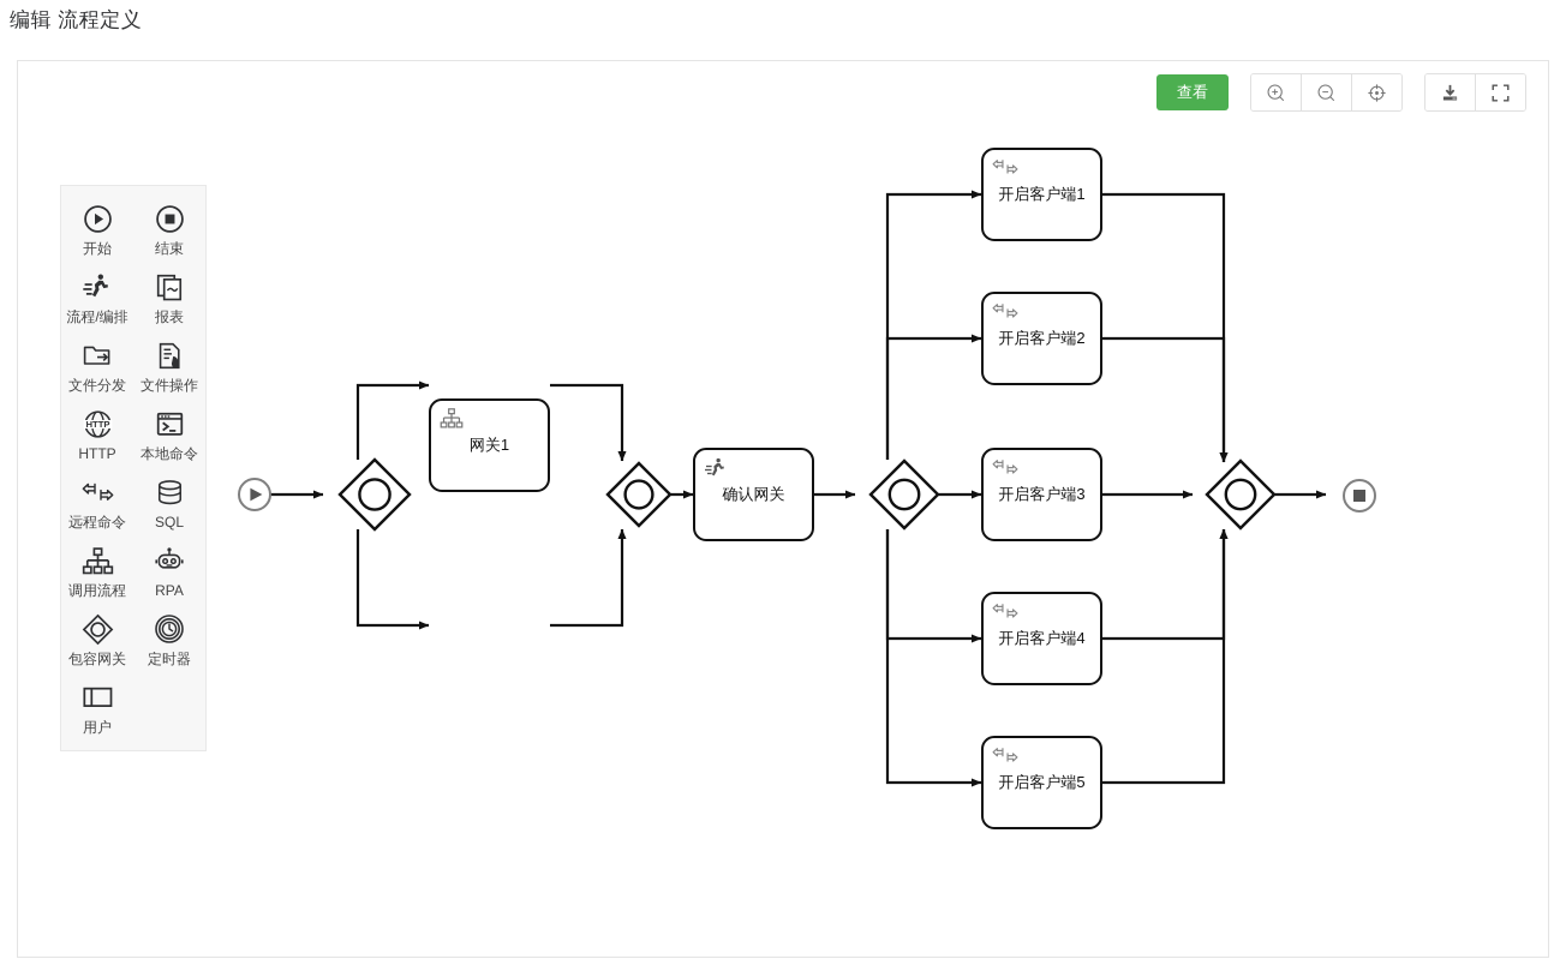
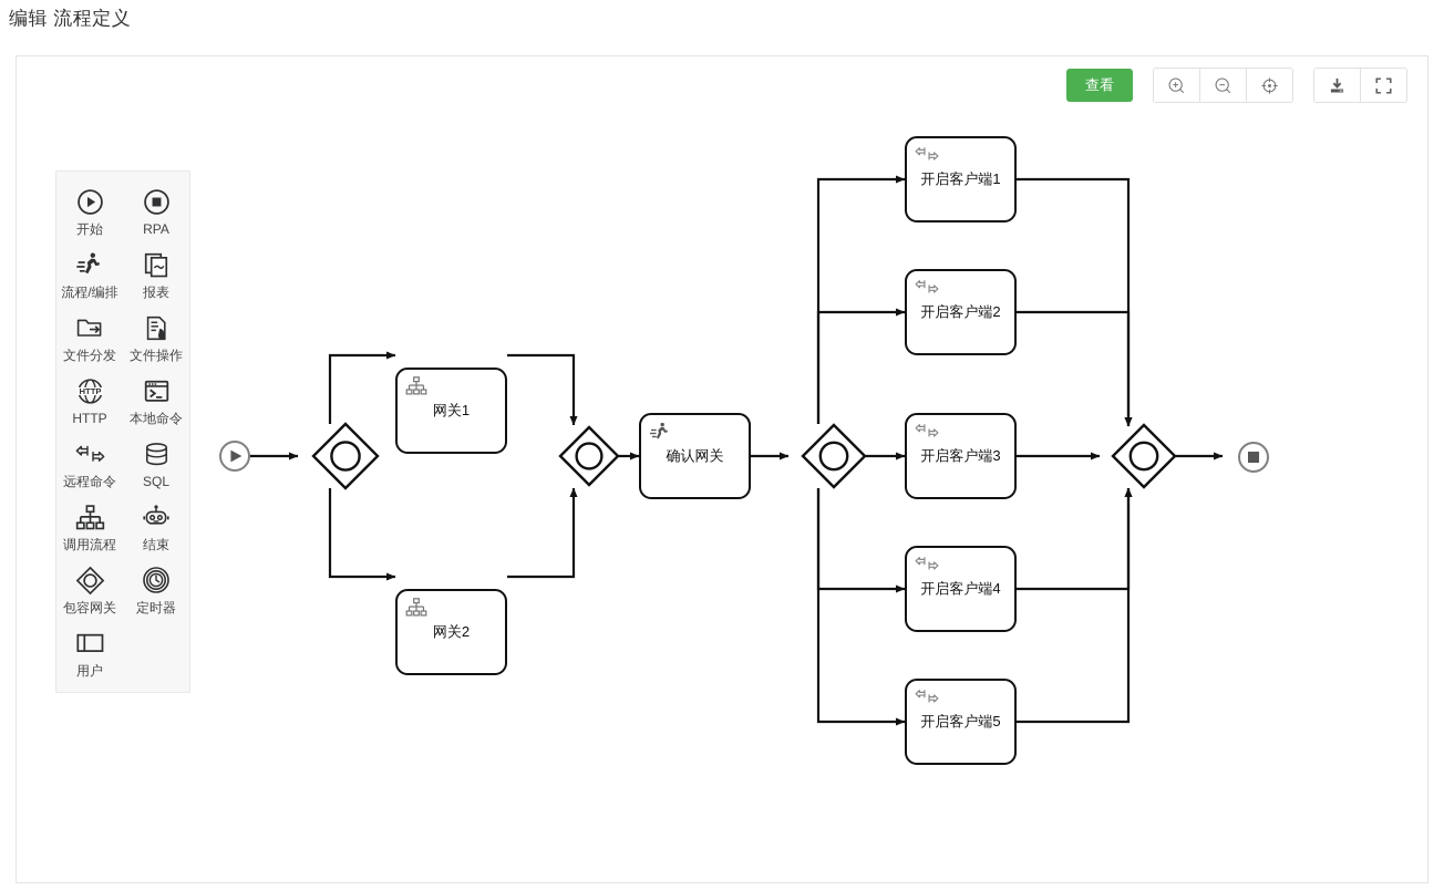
  编辑 流程定义
  查看
  开始
- 结束
+ RPA
  流程/编排
  报表
  文件分发
  文件操作
  HTTP
  HTTP
  本地命令
  远程命令
  SQL
  调用流程
- RPA
+ 结束
  包容网关
  定时器
  用户
  网关1
+ 网关2
  确认网关
  开启客户端1
  开启客户端2
  开启客户端3
  开启客户端4
  开启客户端5
